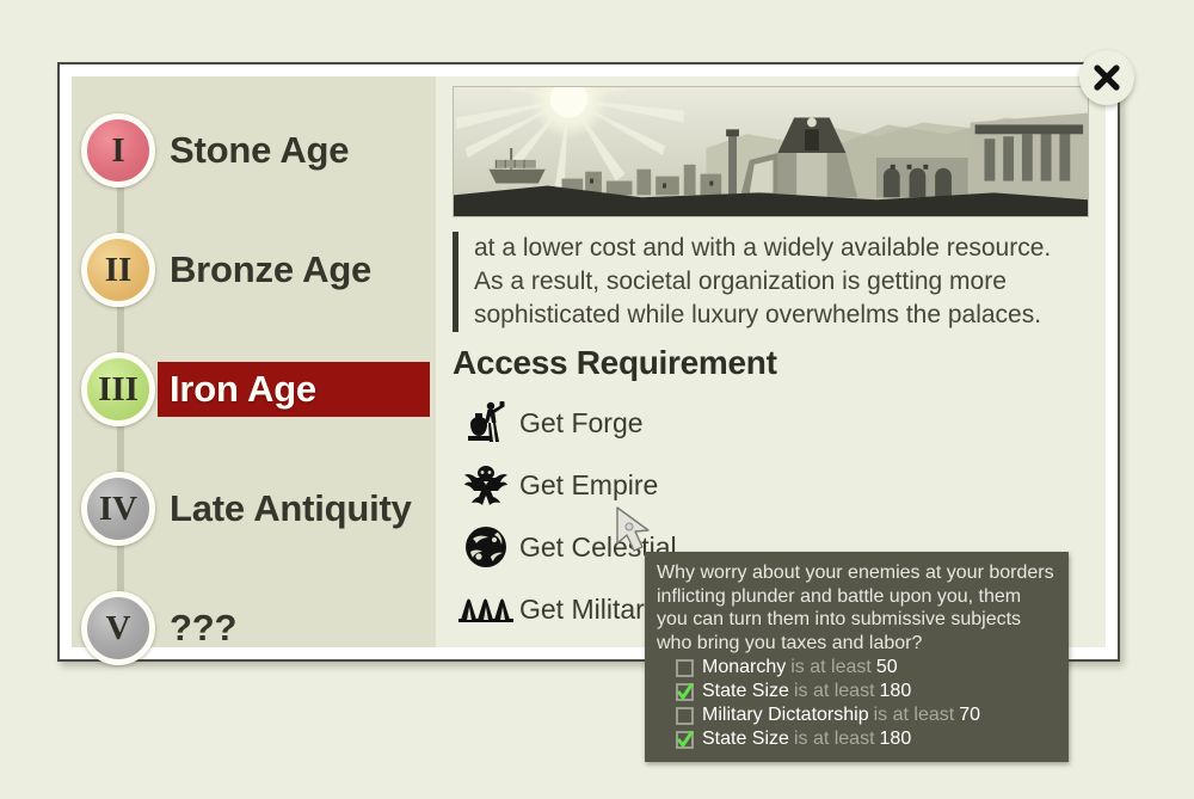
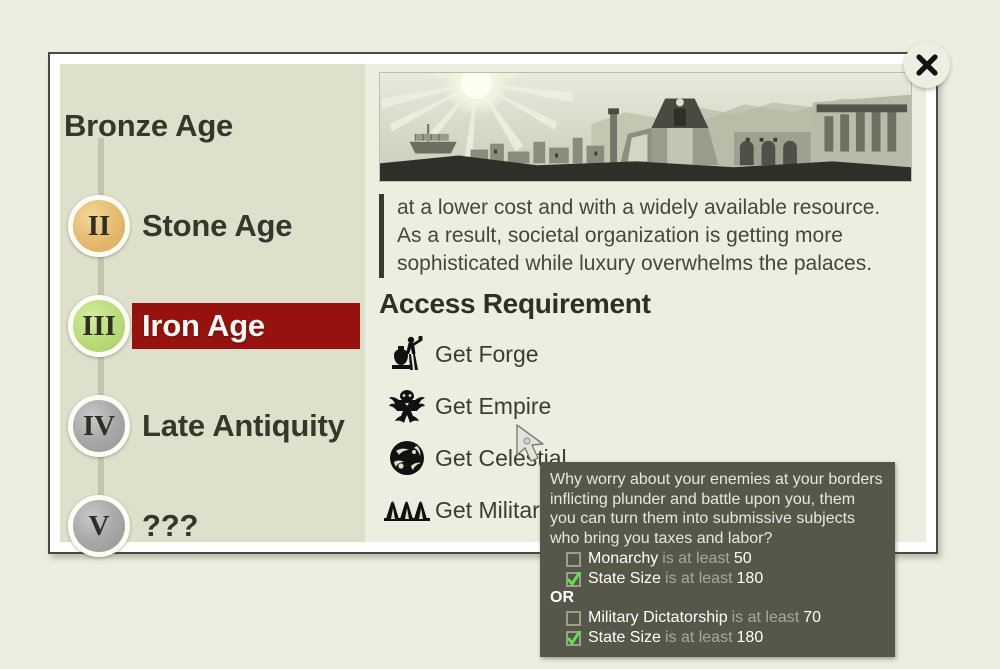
- I
- Stone Age
+ Bronze Age
  II
- Bronze Age
+ Stone Age
  III
  Iron Age
  IV
  Late Antiquity
  V
  ???
  at a lower cost and with a widely available resource. As a result, societal organization is getting more sophisticated while luxury overwhelms the palaces.
  Access Requirement
  Get Forge
  Get Empire
  Get Celetial
  Get Militar
  Why worry about your enemies at your borders inflicting plunder and battle upon you, them you can turn them into submissive subjects who bring you taxes and labor?
  Monarchy
  is at least
  50
  State Size
  is at least
  180
+ OR
  Military Dictatorship
  is at least
  70
  State Size
  is at least
  180
